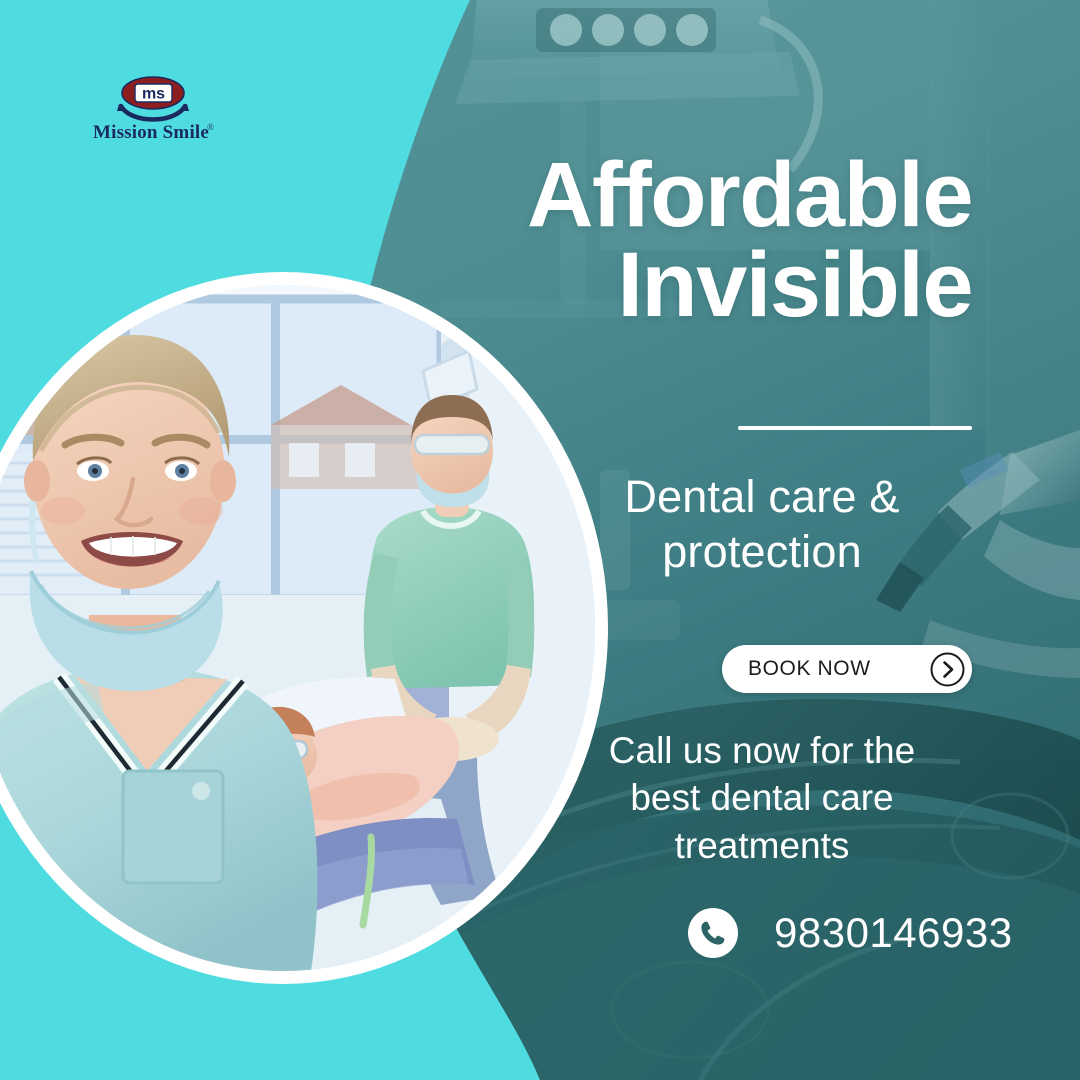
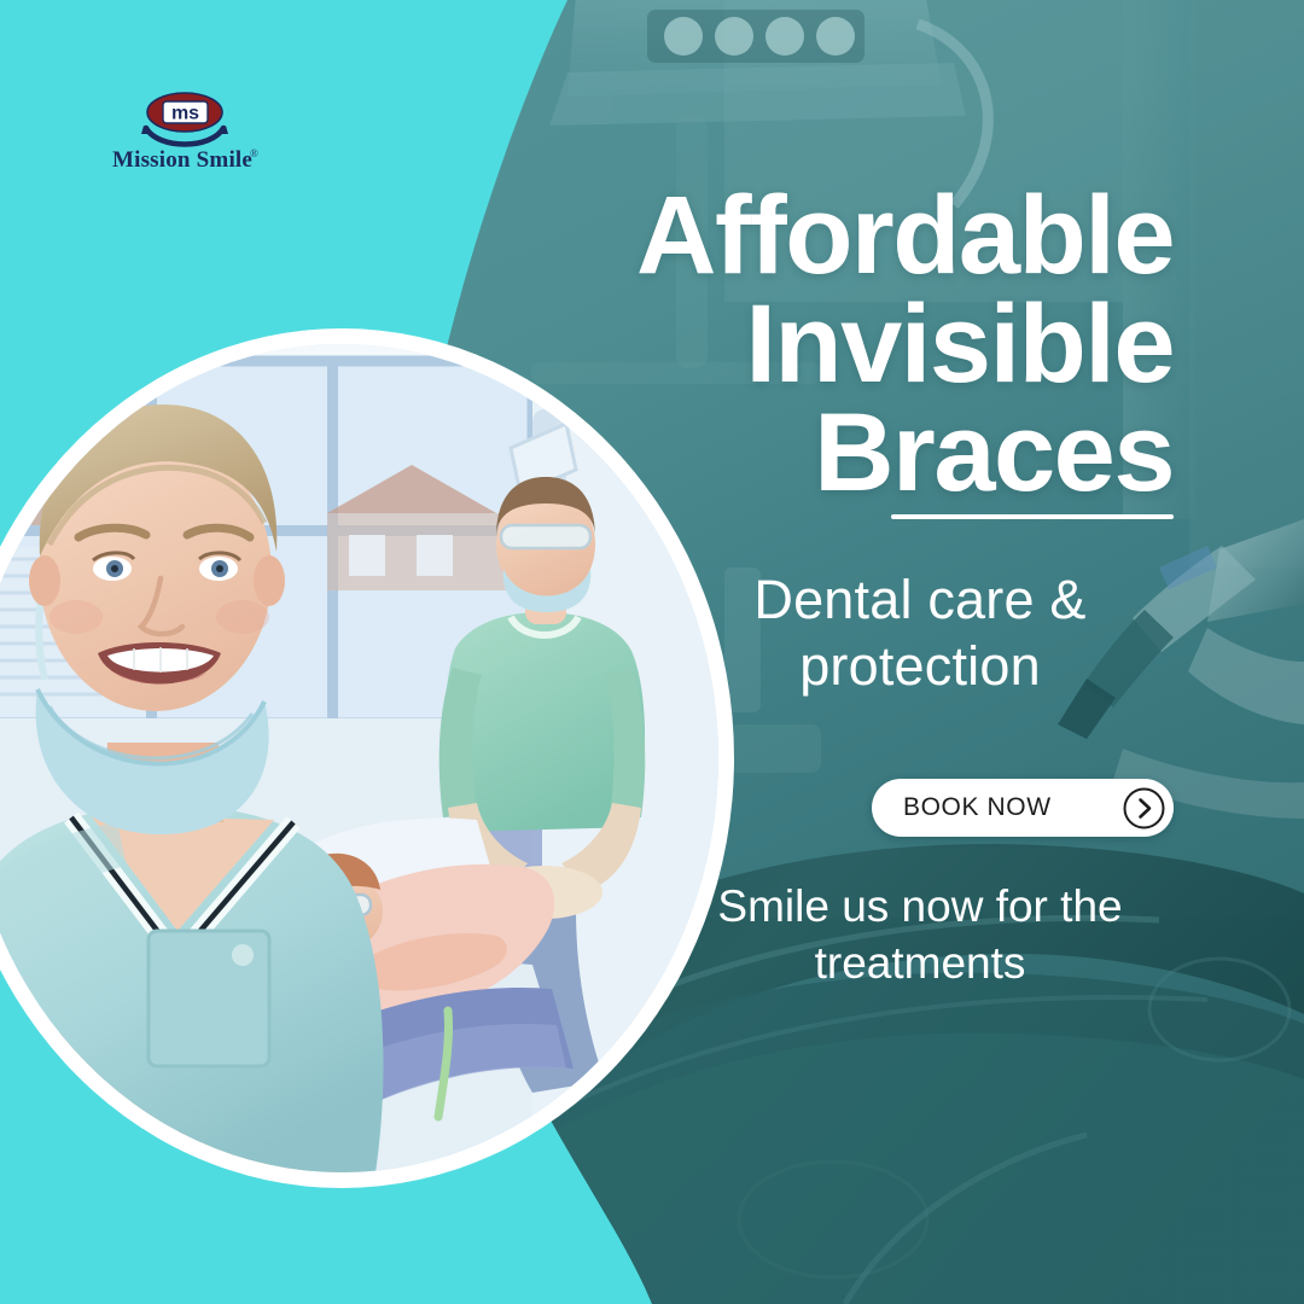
  ms
  Mission Smile
  ®
  Affordable
  Invisible
+ Braces
  Dental care &
  protection
  BOOK NOW
- Call us now for the
+ Smile us now for the
- best dental care
  treatments
- 9830146933
